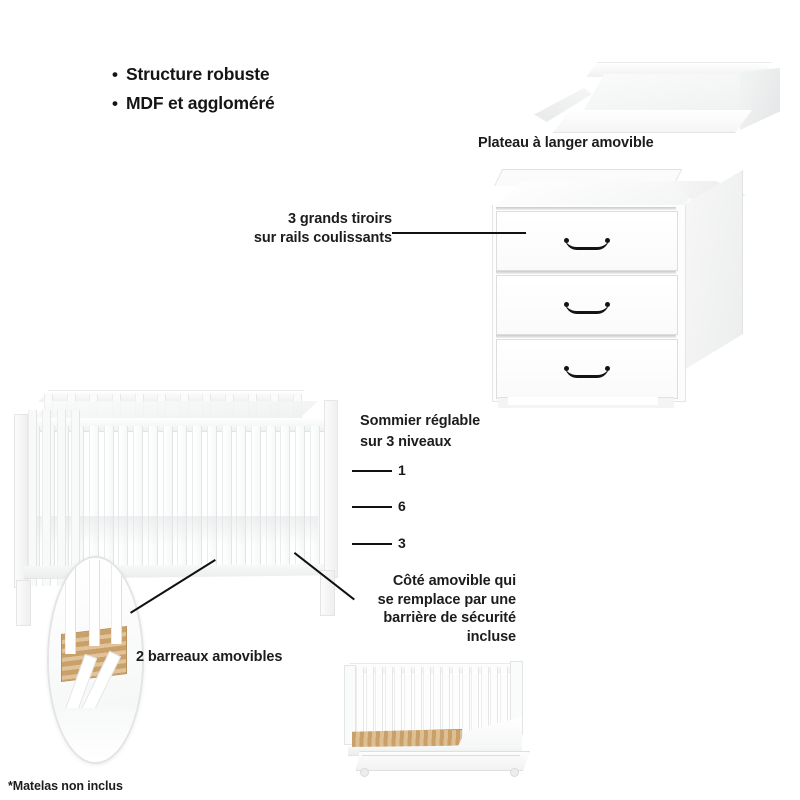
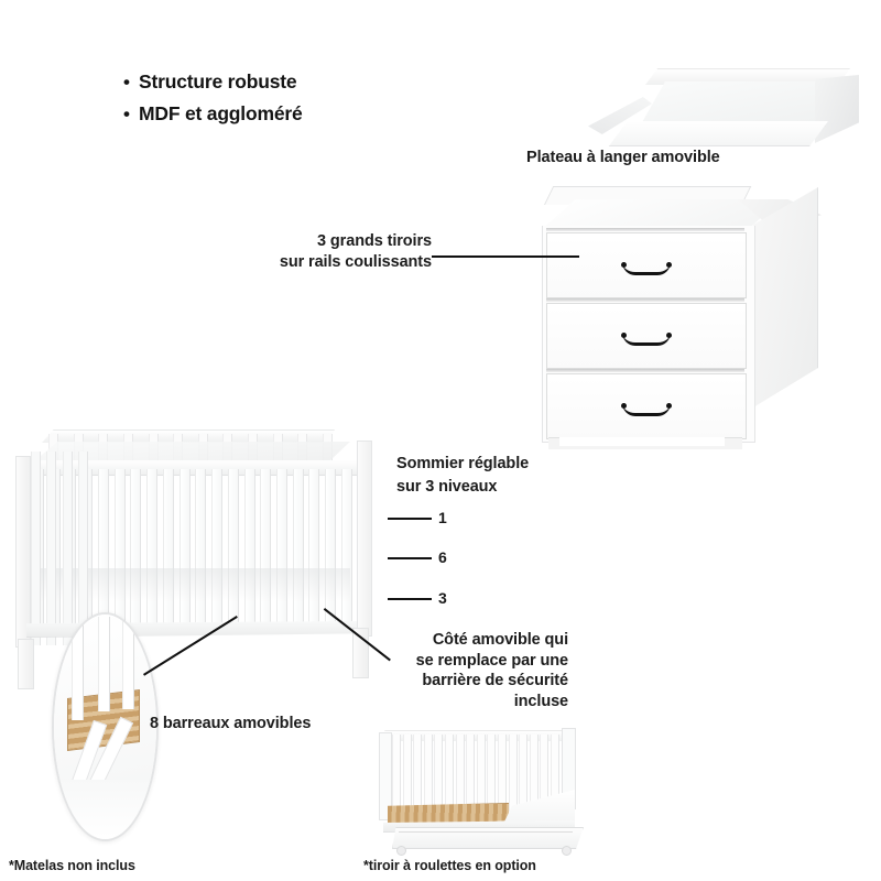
  •
  Structure robuste
  •
  MDF et aggloméré
  Plateau à langer amovible
  3 grands tiroirs
  sur rails coulissants
  Sommier réglable
  sur 3 niveaux
  1
  6
  3
  Côté amovible qui
  se remplace par une
  barrière de sécurité
  incluse
- 2 barreaux amovibles
+ 8 barreaux amovibles
  *Matelas non inclus
+ *tiroir à roulettes en option
